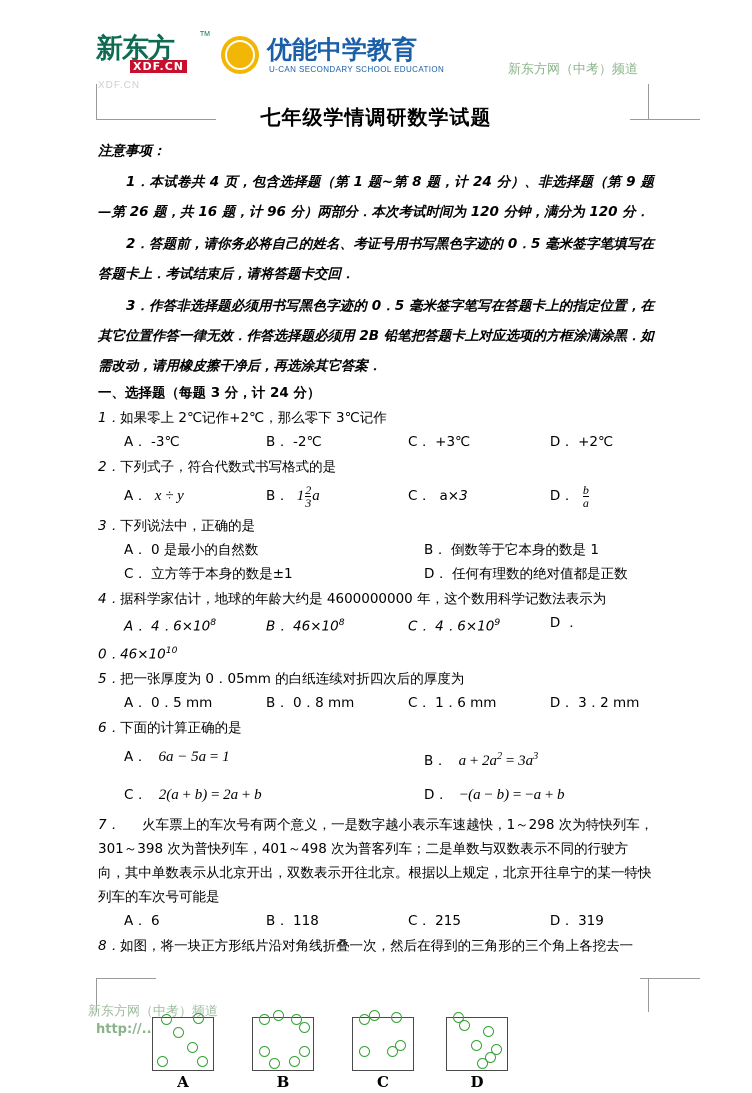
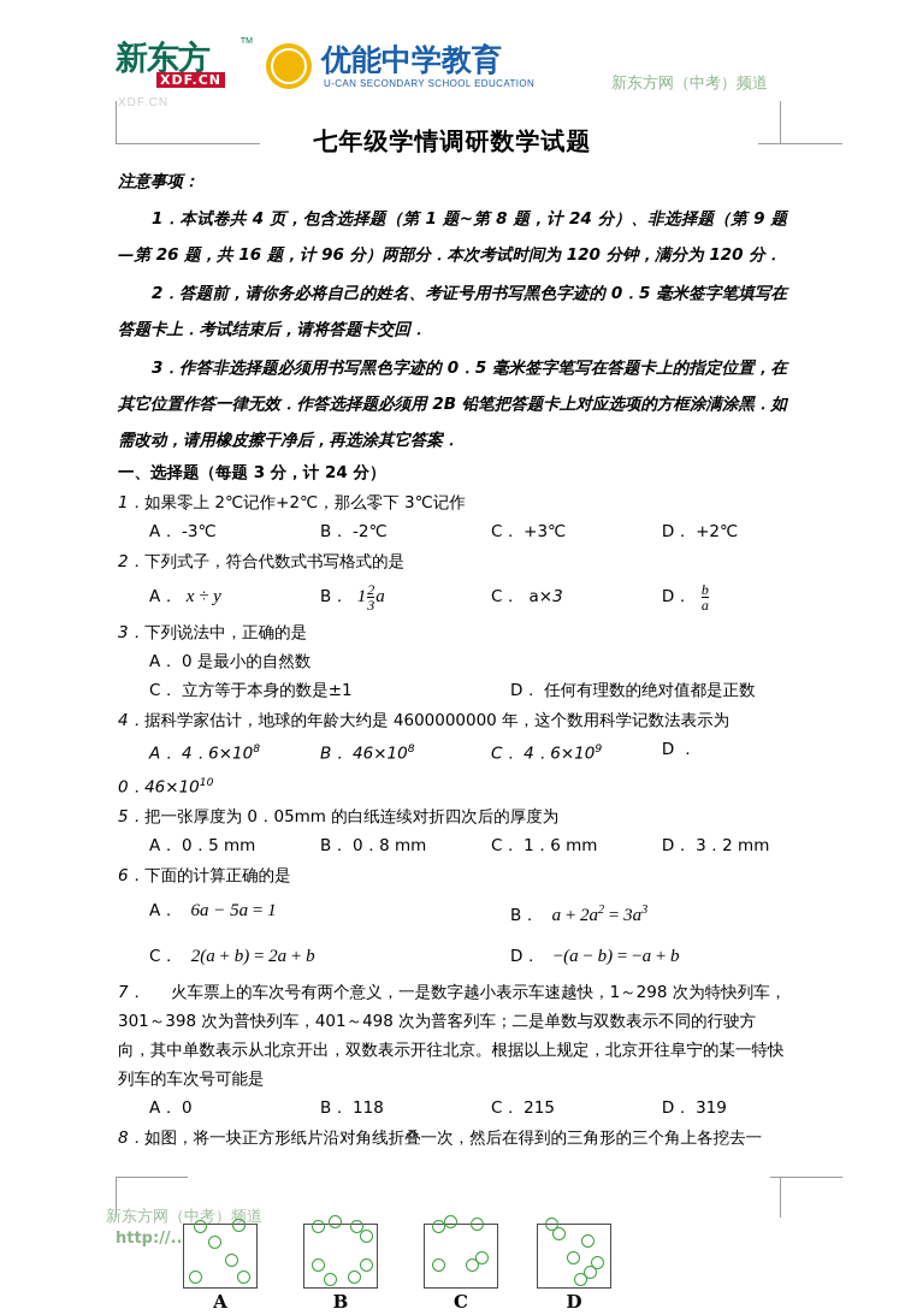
  新东方
  XDF.CN
  XDF.CN
  优能中学教育
  U-CAN SECONDARY SCHOOL EDUCATION
  新东方网（中考）频道
  七年级学情调研数学试题
  注意事项：
  1．本试卷共 4 页，包含选择题（第 1 题~第 8 题，计 24 分）、非选择题（第 9 题—第 26 题，共 16 题，计 96 分）两部分．本次考试时间为 120 分钟，满分为 120 分．
  2．答题前，请你务必将自己的姓名、考证号用书写黑色字迹的 0．5 毫米签字笔填写在答题卡上．考试结束后，请将答题卡交回．
  3．作答非选择题必须用书写黑色字迹的 0．5 毫米签字笔写在答题卡上的指定位置，在其它位置作答一律无效．作答选择题必须用 2B 铅笔把答题卡上对应选项的方框涂满涂黑．如需改动，请用橡皮擦干净后，再选涂其它答案．
  一、选择题（每题 3 分，计 24 分）
  1．如果零上 2℃记作+2℃，那么零下 3℃记作
  A． -3℃
  B． -2℃
  C． +3℃
  D． +2℃
  2．下列式子，符合代数式书写格式的是
  A． x ÷ y
  B． 1
  2
  3
  a
  C． a×3
  D．
  b
  a
  3．下列说法中，正确的是
  A． 0 是最小的自然数
- B． 倒数等于它本身的数是 1
  C． 立方等于本身的数是±1
  D． 任何有理数的绝对值都是正数
  4．据科学家估计，地球的年龄大约是 4600000000 年，这个数用科学记数法表示为
  A． 4．6×108
  B． 46×108
  C． 4．6×109
  D ．
  0．46×1010
  5．把一张厚度为 0．05mm 的白纸连续对折四次后的厚度为
  A． 0．5 mm
  B． 0．8 mm
  C． 1．6 mm
  D． 3．2 mm
  6．下面的计算正确的是
  A． 6a − 5a = 1
  B． a + 2a2 = 3a3
  C． 2(a + b) = 2a + b
  D． −(a − b) = −a + b
  7． 火车票上的车次号有两个意义，一是数字越小表示车速越快，1～298 次为特快列车，301～398 次为普快列车，401～498 次为普客列车；二是单数与双数表示不同的行驶方向，其中单数表示从北京开出，双数表示开往北京。根据以上规定，北京开往阜宁的某一特快列车的车次号可能是
- A． 6
+ A． 0
  B． 118
  C． 215
  D． 319
  8．如图，将一块正方形纸片沿对角线折叠一次，然后在得到的三角形的三个角上各挖去一
  新东方网（中考）频道
  http://..
  A
  B
  C
  D
